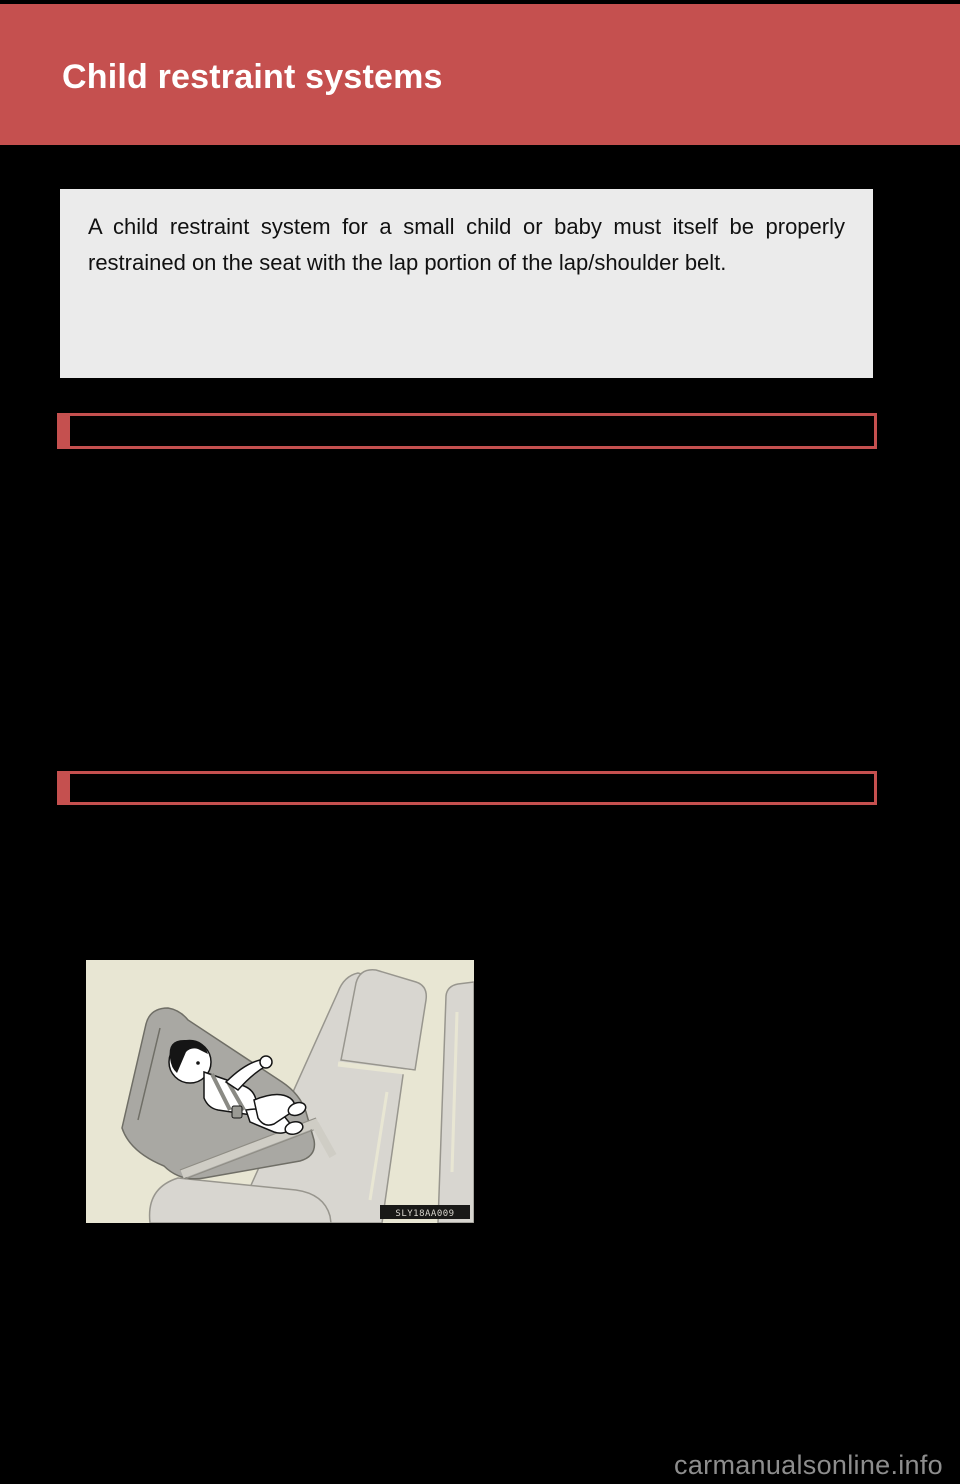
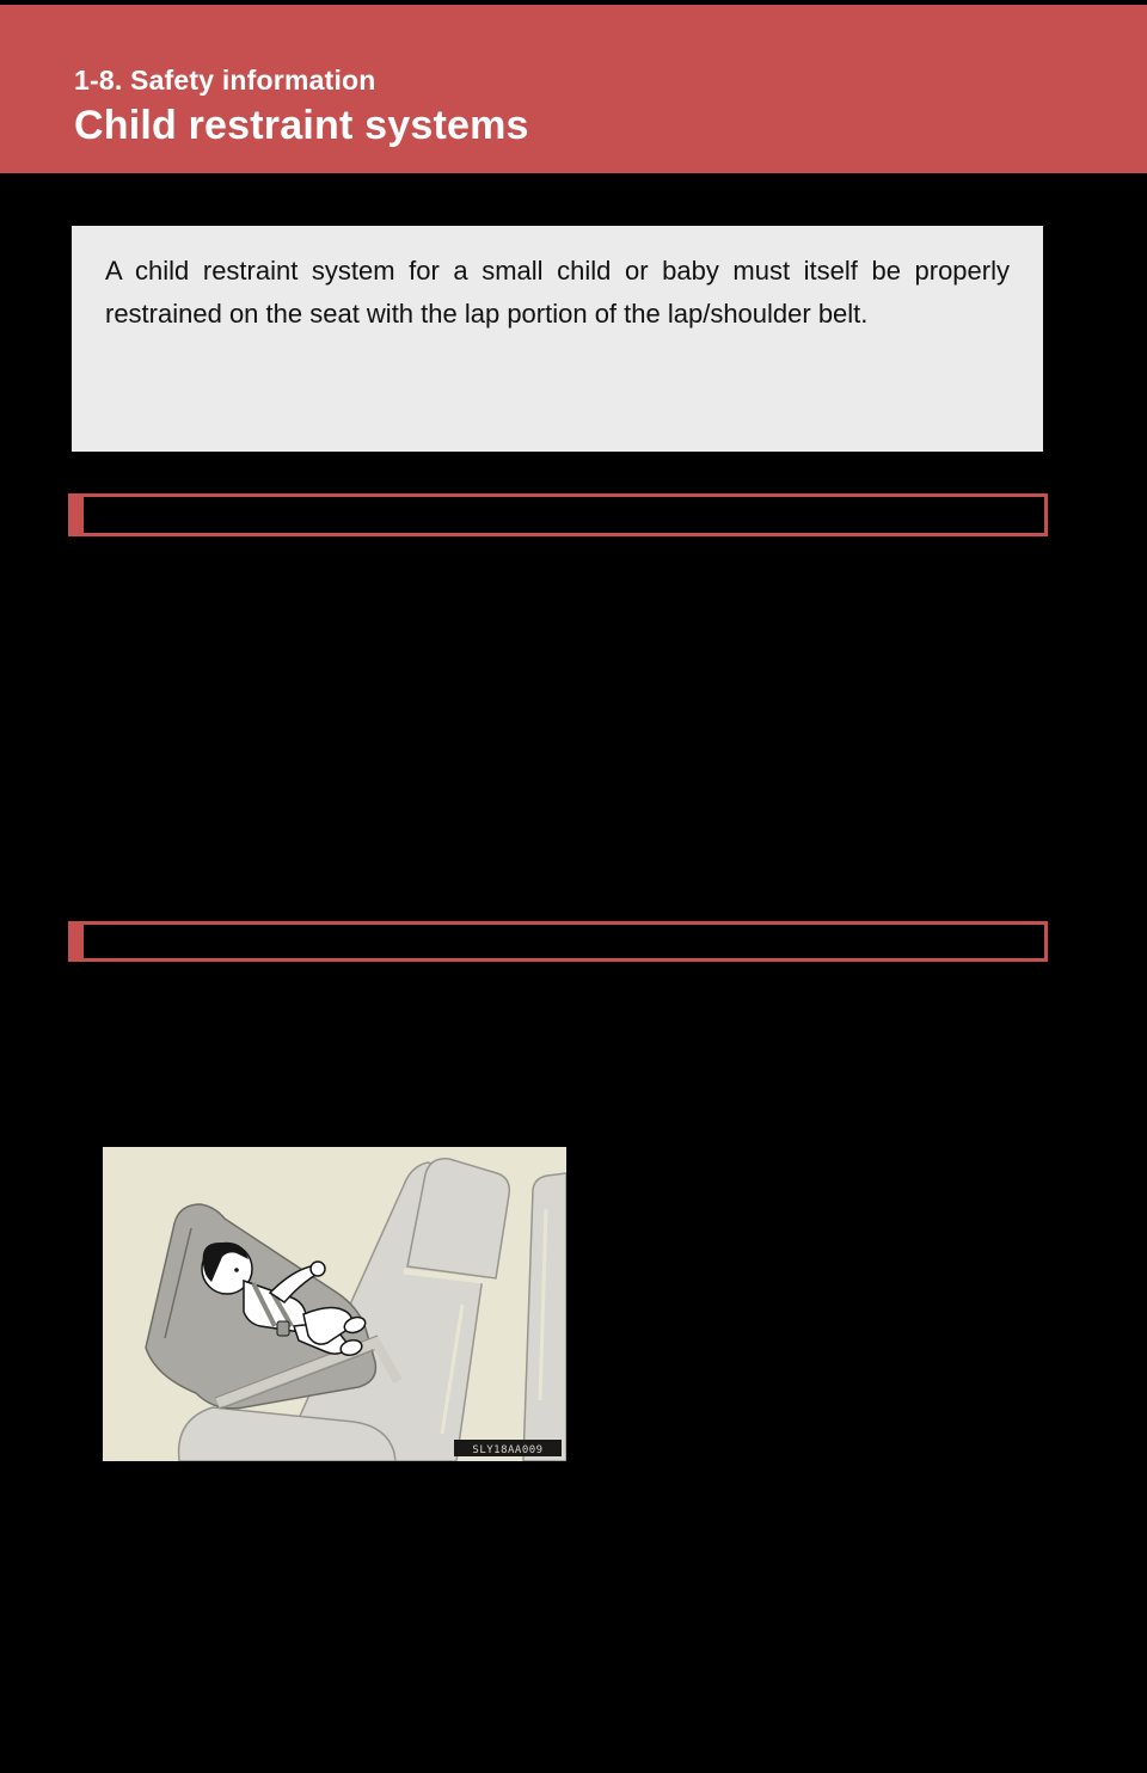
+ 1-8. Safety information
  Child restraint systems
  A child restraint system for a small child or baby must itself be properly restrained on the seat with the lap portion of the lap/shoulder belt.
  SLY18AA009
- carmanualsonline.info
